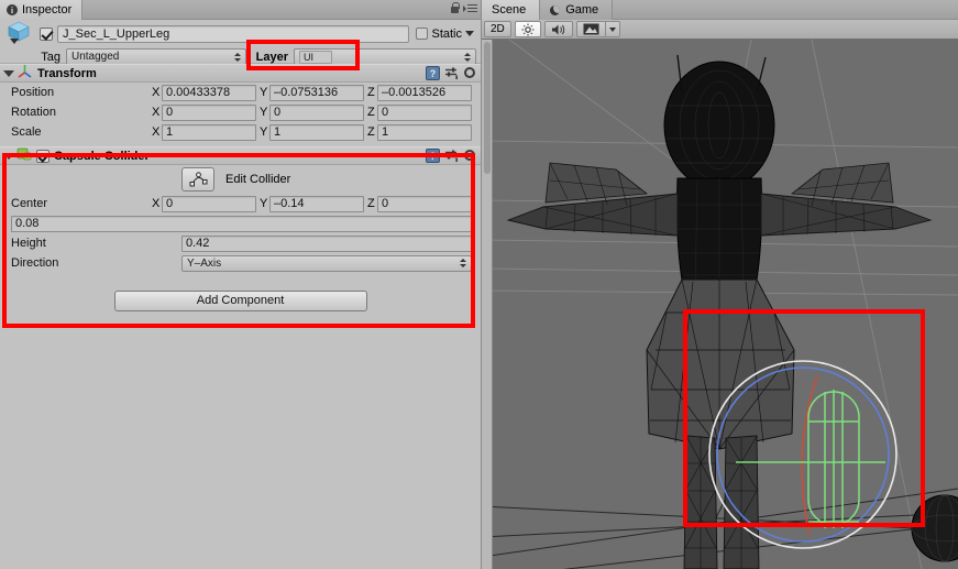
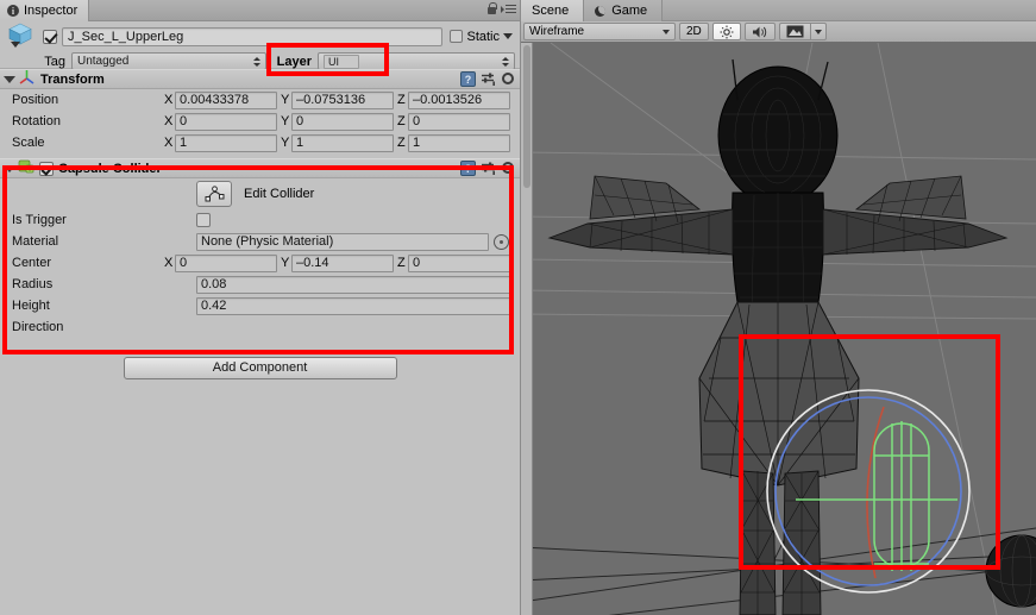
  i
  Inspector
  J_Sec_L_UpperLeg
  Static
  Tag
  Untagged
  Layer
  UI
  Transform
  ?
  Position
  X
  0.00433378
  Y
  –0.0753136
  Z
  –0.0013526
  Rotation
  X
  0
  Y
  0
  Z
  0
  Scale
  X
  1
  Y
  1
  Z
  1
  Capsule Collider
  ?
  Edit Collider
+ Is Trigger
+ Material
+ None (Physic Material)
  Center
  X
  0
  Y
  –0.14
  Z
  0
+ Radius
  0.08
  Height
  0.42
  Direction
- Y–Axis
  Add Component
  Scene
  Game
+ Wireframe
  2D
